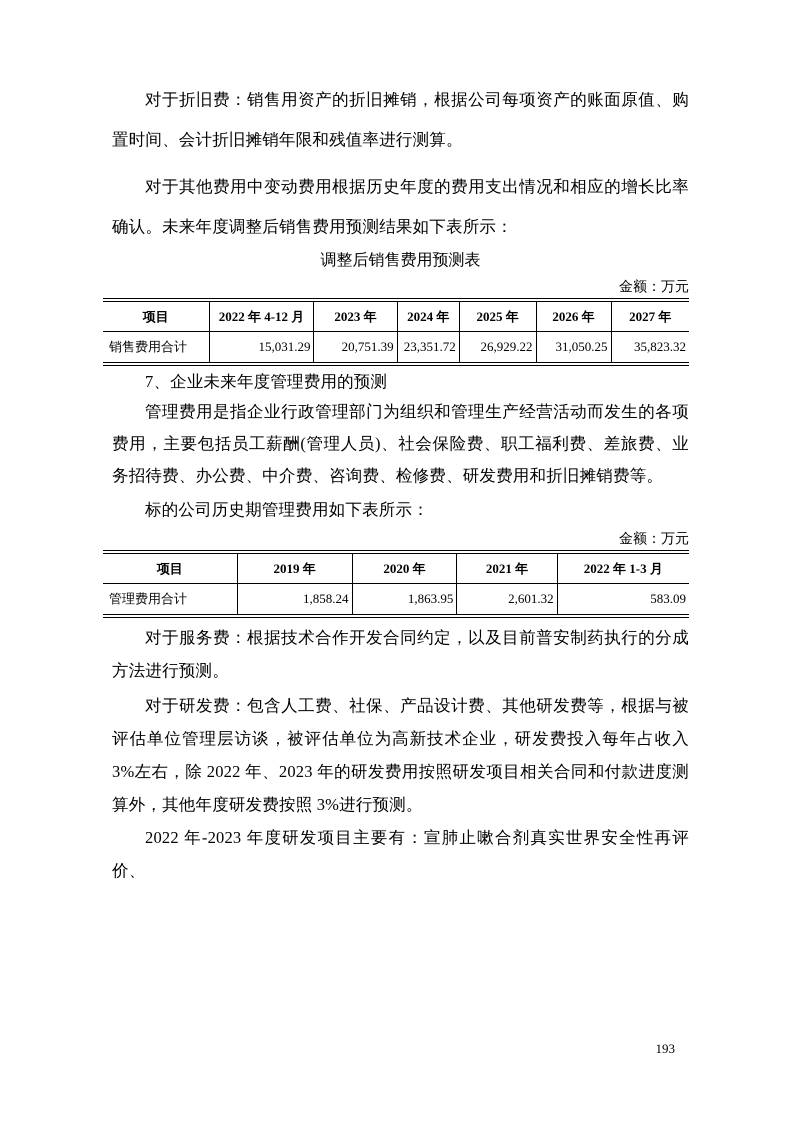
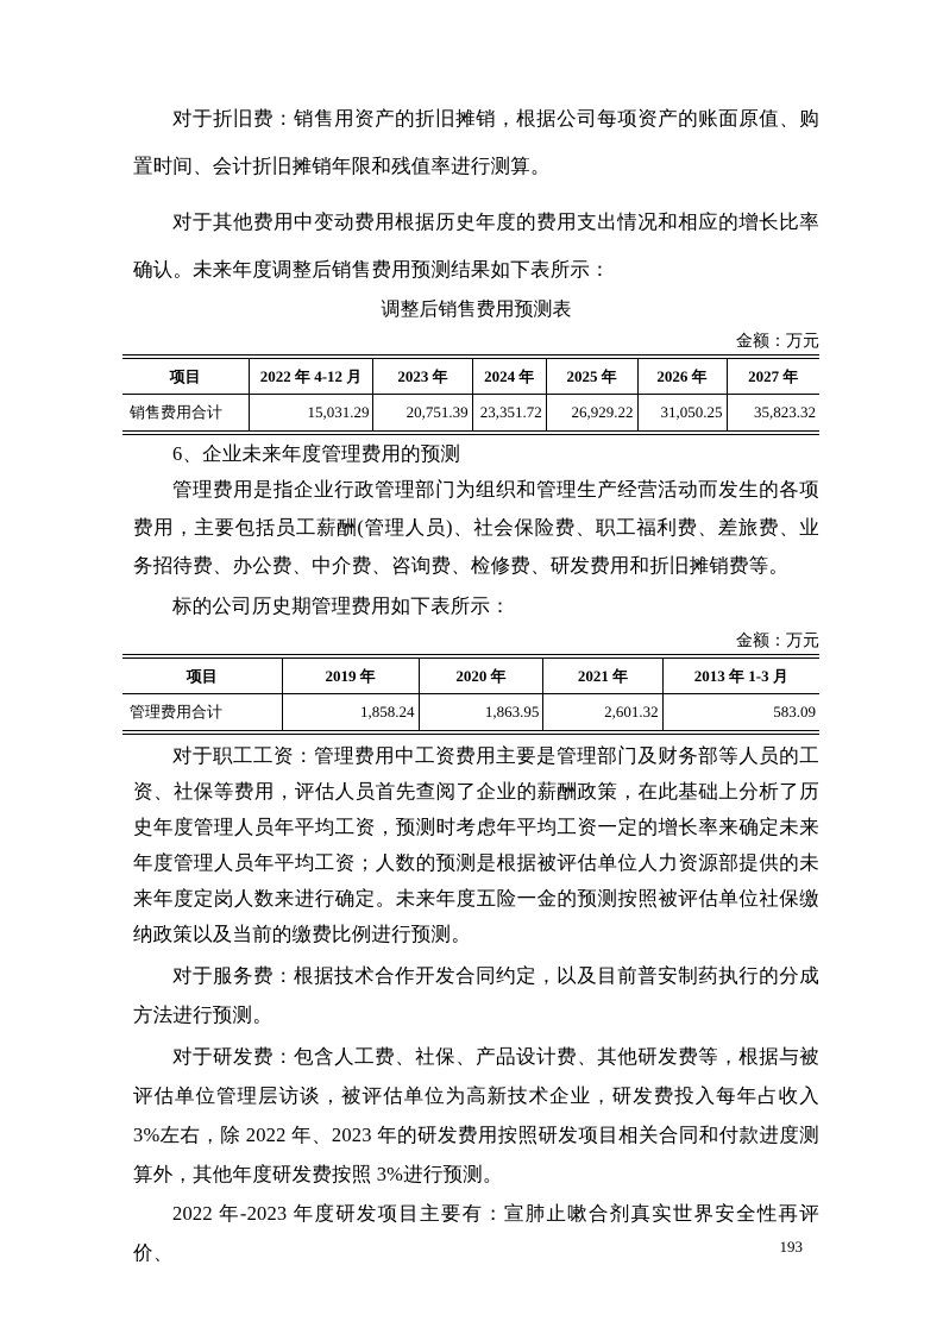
  对于折旧费：销售用资产的折旧摊销，根据公司每项资产的账面原值、购置时间、会计折旧摊销年限和残值率进行测算。
  对于其他费用中变动费用根据历史年度的费用支出情况和相应的增长比率确认。未来年度调整后销售费用预测结果如下表所示：
  调整后销售费用预测表
  金额：万元
  项目	2022 年 4-12 月	2023 年	2024 年	2025 年	2026 年	2027 年
  销售费用合计	15,031.29	20,751.39	23,351.72	26,929.22	31,050.25	35,823.32
- 7、企业未来年度管理费用的预测
+ 6、企业未来年度管理费用的预测
  管理费用是指企业行政管理部门为组织和管理生产经营活动而发生的各项费用，主要包括员工薪酬(管理人员)、社会保险费、职工福利费、差旅费、业务招待费、办公费、中介费、咨询费、检修费、研发费用和折旧摊销费等。
  标的公司历史期管理费用如下表所示：
  金额：万元
- 项目	2019 年	2020 年	2021 年	2022 年 1-3 月
+ 项目	2019 年	2020 年	2021 年	2013 年 1-3 月
  管理费用合计	1,858.24	1,863.95	2,601.32	583.09
+ 对于职工工资：管理费用中工资费用主要是管理部门及财务部等人员的工资、社保等费用，评估人员首先查阅了企业的薪酬政策，在此基础上分析了历史年度管理人员年平均工资，预测时考虑年平均工资一定的增长率来确定未来年度管理人员年平均工资；人数的预测是根据被评估单位人力资源部提供的未来年度定岗人数来进行确定。未来年度五险一金的预测按照被评估单位社保缴纳政策以及当前的缴费比例进行预测。
  对于服务费：根据技术合作开发合同约定，以及目前普安制药执行的分成方法进行预测。
  对于研发费：包含人工费、社保、产品设计费、其他研发费等，根据与被评估单位管理层访谈，被评估单位为高新技术企业，研发费投入每年占收入 3%左右，除 2022 年、2023 年的研发费用按照研发项目相关合同和付款进度测算外，其他年度研发费按照 3%进行预测。
  2022 年-2023 年度研发项目主要有：宣肺止嗽合剂真实世界安全性再评价、
  193
